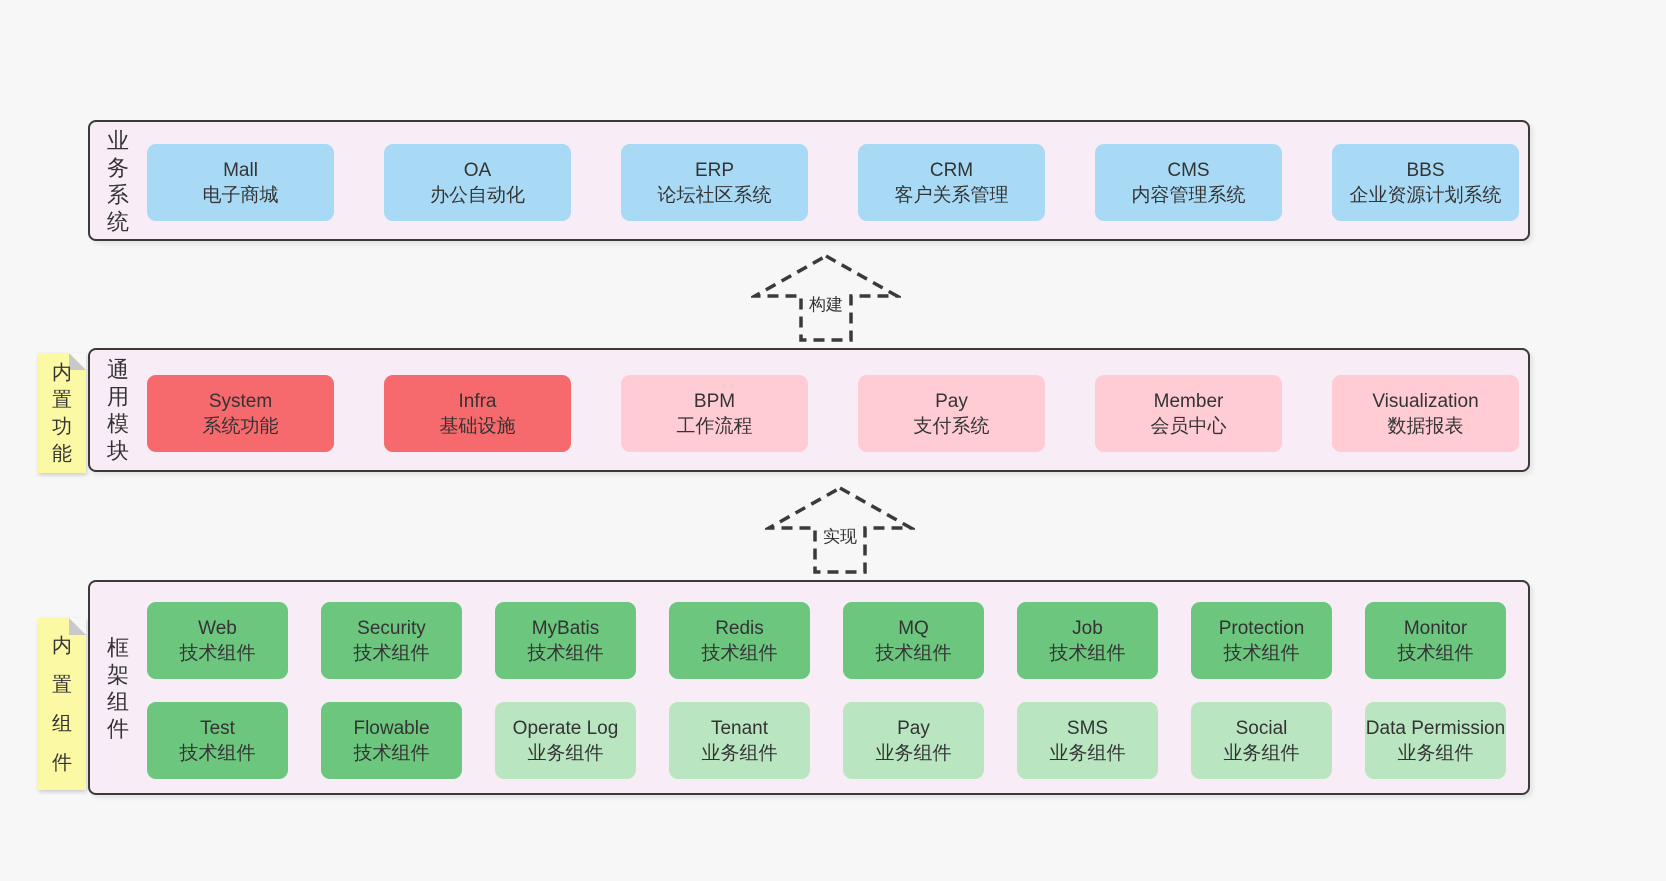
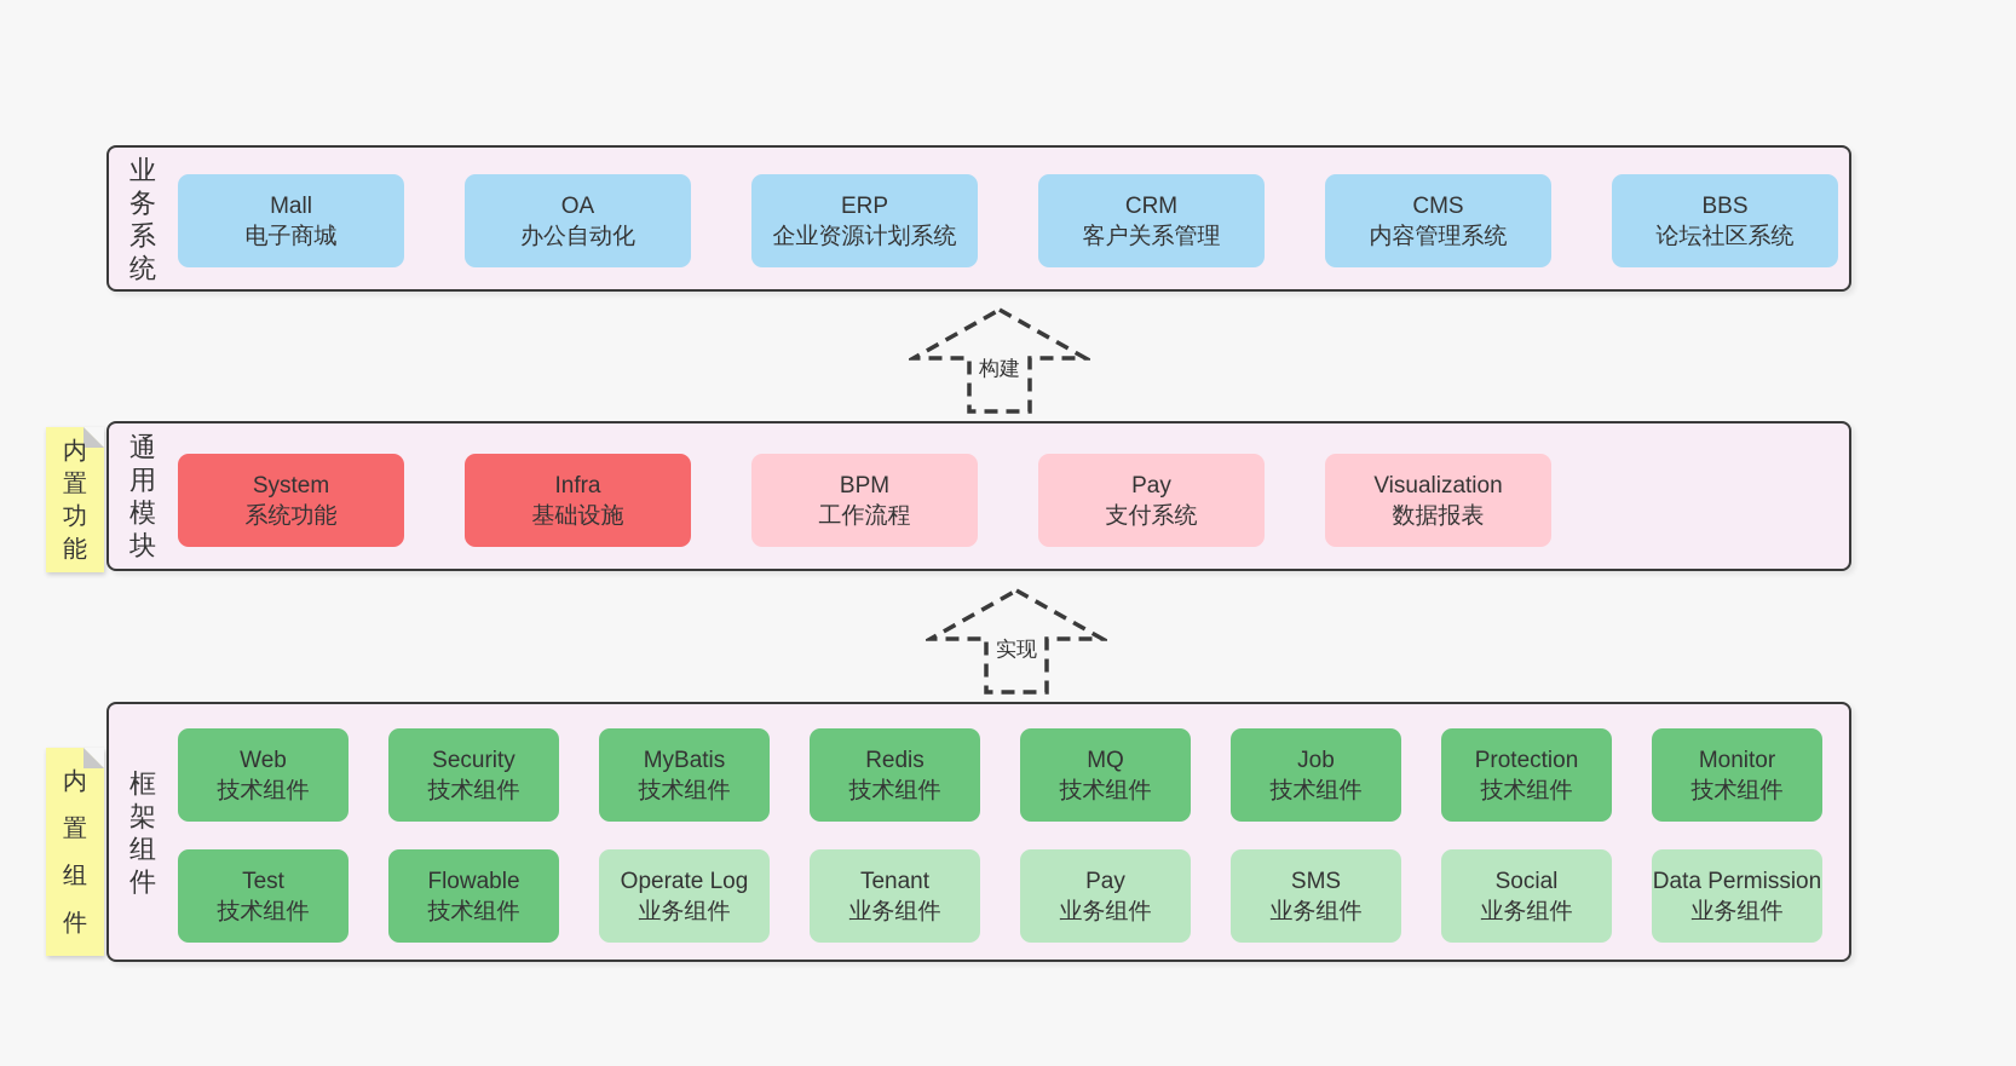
  业务系统
  Mall
  电子商城
  OA
  办公自动化
  ERP
- 论坛社区系统
+ 企业资源计划系统
  CRM
  客户关系管理
  CMS
  内容管理系统
  BBS
- 企业资源计划系统
+ 论坛社区系统
  构建
  内置功能
  通用模块
  System
  系统功能
  Infra
  基础设施
  BPM
  工作流程
  Pay
  支付系统
- Member
- 会员中心
  Visualization
  数据报表
  实现
  内置组件
  框架组件
  Web
  技术组件
  Security
  技术组件
  MyBatis
  技术组件
  Redis
  技术组件
  MQ
  技术组件
  Job
  技术组件
  Protection
  技术组件
  Monitor
  技术组件
  Test
  技术组件
  Flowable
  技术组件
  Operate Log
  业务组件
  Tenant
  业务组件
  Pay
  业务组件
  SMS
  业务组件
  Social
  业务组件
  Data Permission
  业务组件
